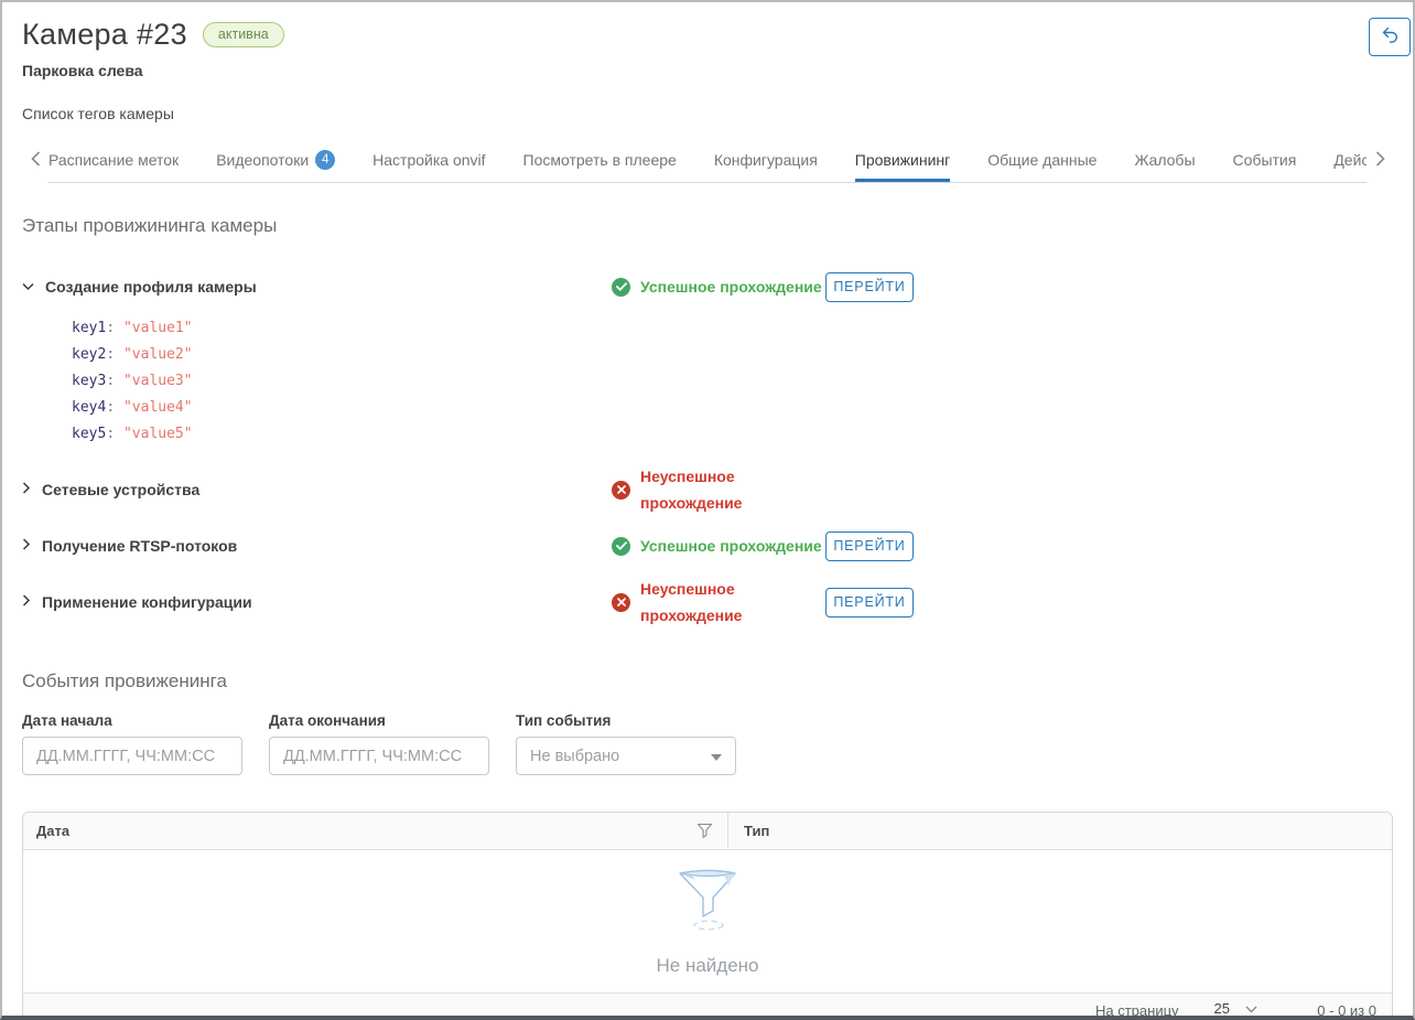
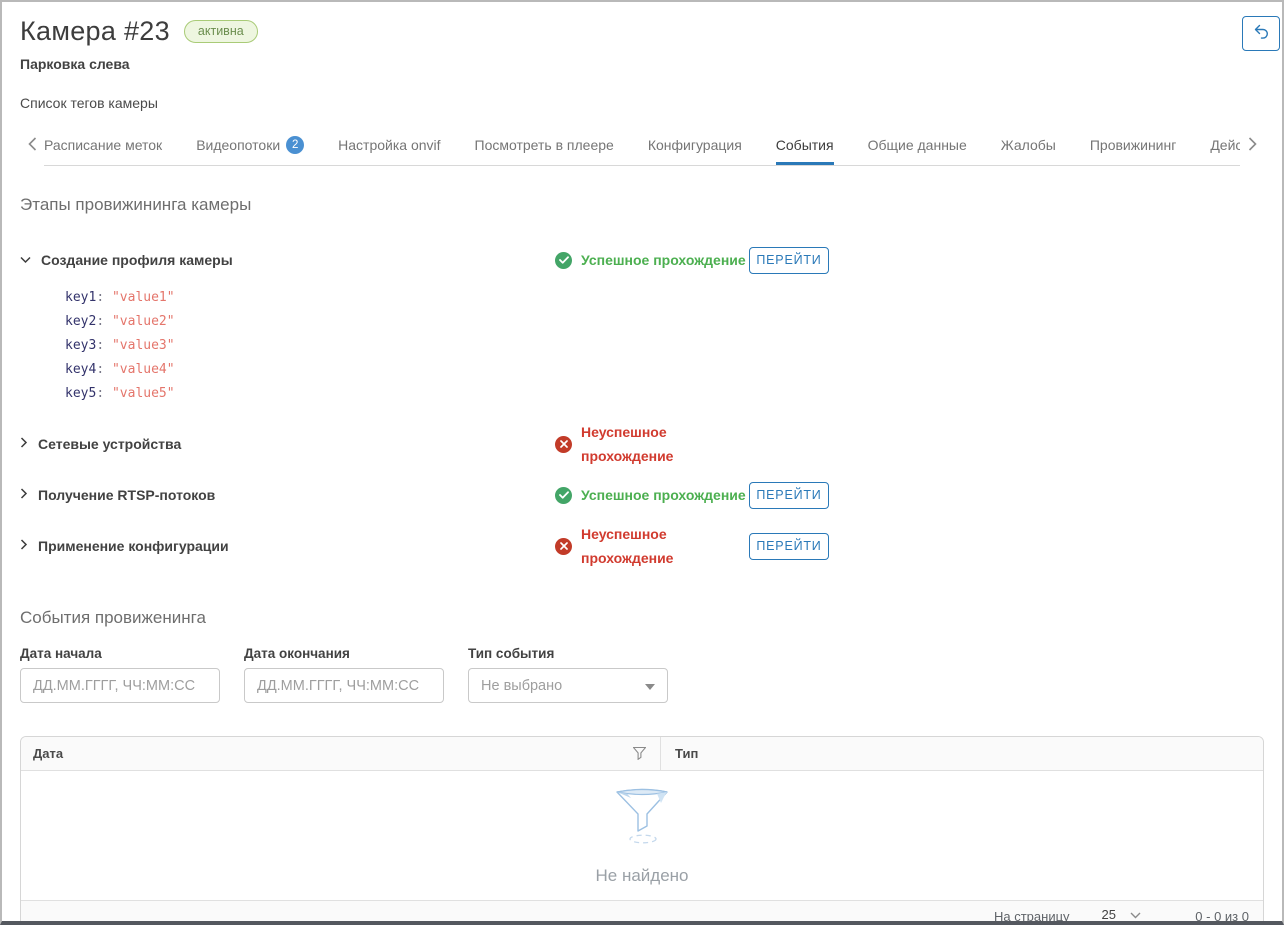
  Камера #23
  активна
  Парковка слева
  Список тегов камеры
  Расписание меток
  Видеопотоки
- 4
+ 2
  Настройка onvif
  Посмотреть в плеере
  Конфигурация
- Провижининг
+ События
  Общие данные
  Жалобы
- События
+ Провижининг
  Дейс
  Этапы провижининга камеры
  Создание профиля камеры
  Успешное прохождение
  ПЕРЕЙТИ
  key1: "value1"
  key2: "value2"
  key3: "value3"
  key4: "value4"
  key5: "value5"
  Сетевые устройства
  Неуспешное прохождение
  Получение RTSP-потоков
  Успешное прохождение
  ПЕРЕЙТИ
  Применение конфигурации
  Неуспешное прохождение
  ПЕРЕЙТИ
  События провиженинга
  Дата начала
  ДД.ММ.ГГГГ, ЧЧ:ММ:СС
  Дата окончания
  ДД.ММ.ГГГГ, ЧЧ:ММ:СС
  Тип события
  Не выбрано
  Дата
  Тип
  Не найдено
  На страницу
  25
  0 - 0 из 0
